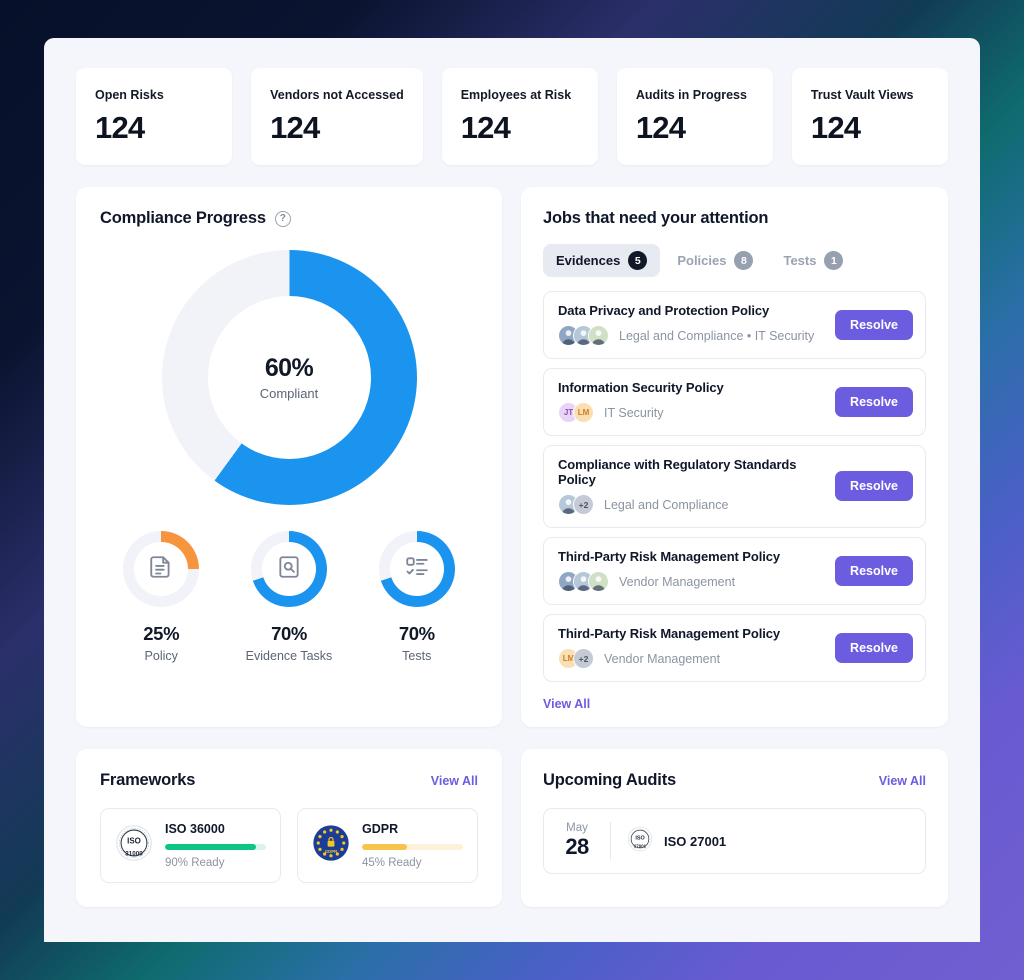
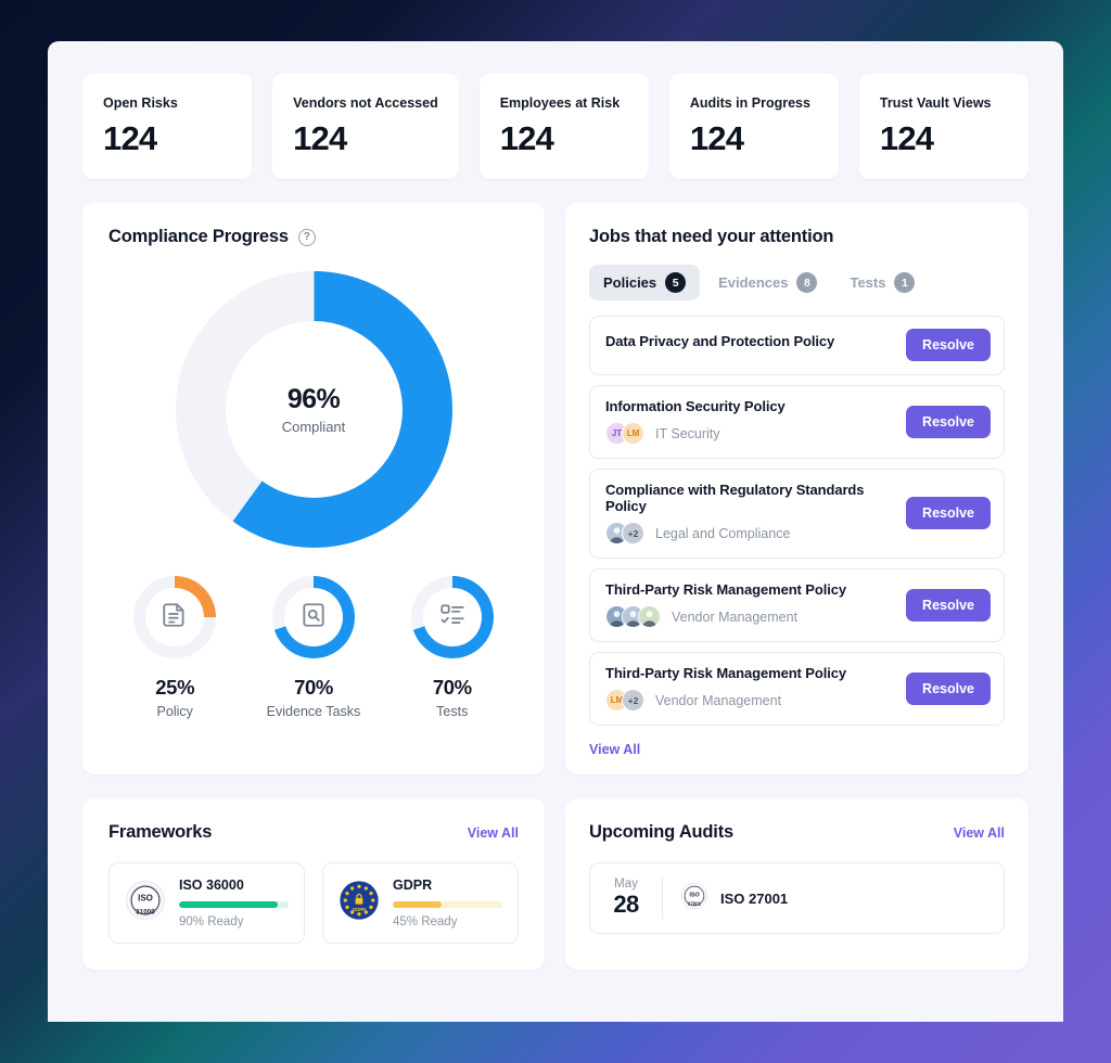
  Open Risks
  124
  Vendors not Accessed
  124
  Employees at Risk
  124
  Audits in Progress
  124
  Trust Vault Views
  124
  Compliance Progress
  ?
- 60%
+ 96%
  Compliant
  25%
  Policy
  70%
  Evidence Tasks
  70%
  Tests
  Jobs that need your attention
- Evidences
+ Policies
  5
- Policies
+ Evidences
  8
  Tests
  1
  Data Privacy and Protection Policy
- Legal and Compliance • IT Security
  Resolve
  Information Security Policy
  JT
  LM
  IT Security
  Resolve
  Compliance with Regulatory Standards Policy
  +2
  Legal and Compliance
  Resolve
  Third-Party Risk Management Policy
  Vendor Management
  Resolve
  Third-Party Risk Management Policy
  LM
  +2
  Vendor Management
  Resolve
  View All
  Frameworks
  View All
  ISO
  ISO 36000
  90% Ready
  GDPR
  45% Ready
  Upcoming Audits
  View All
  May
  28
  ISO 27001
